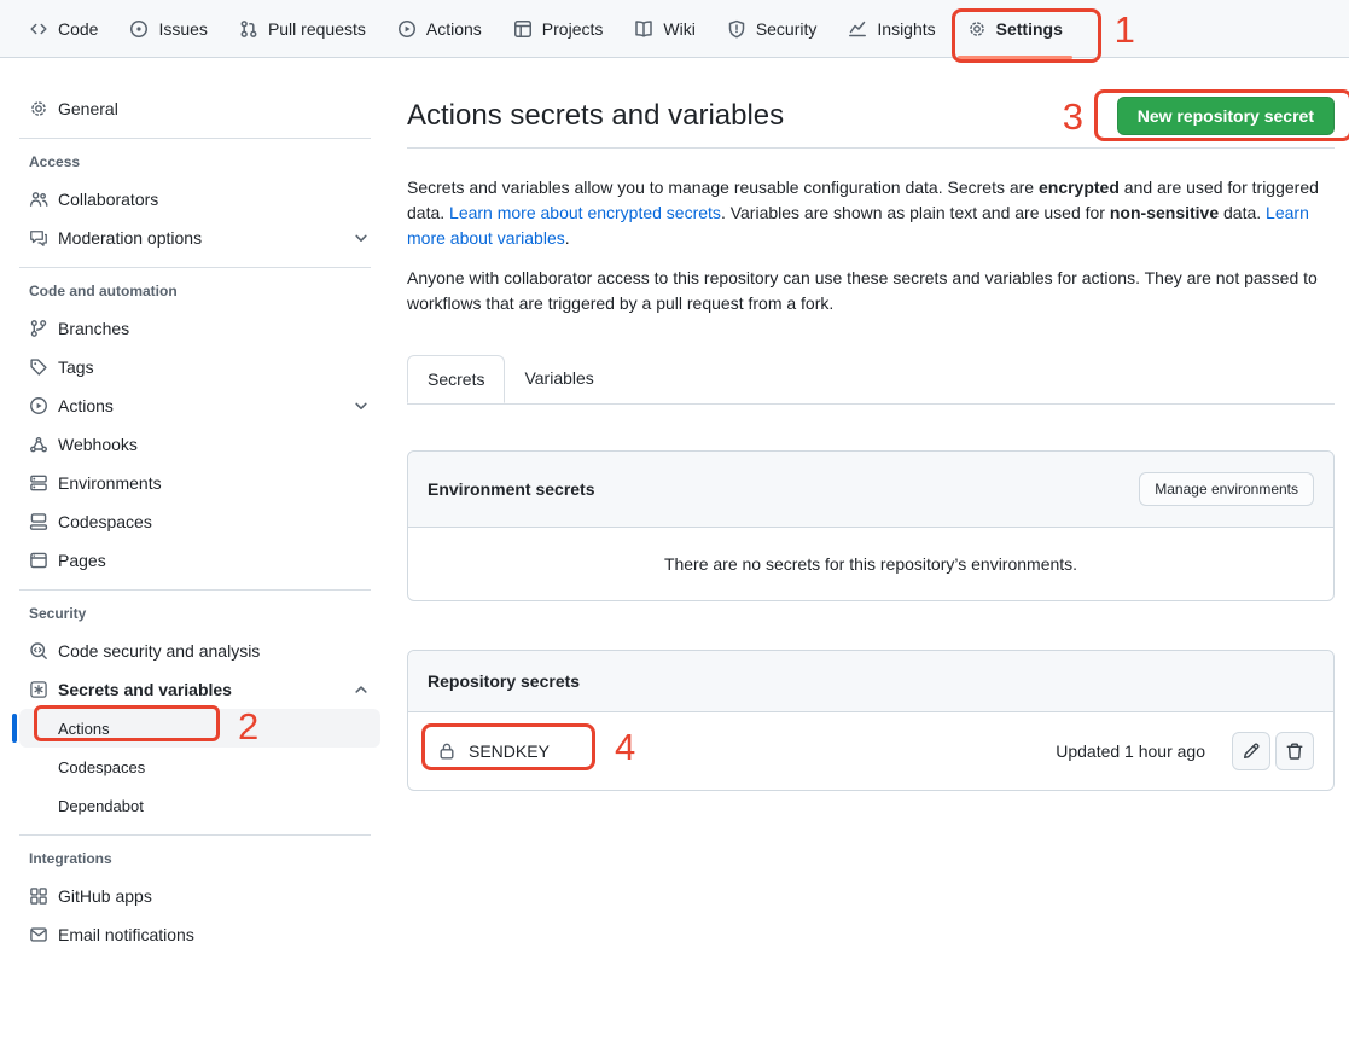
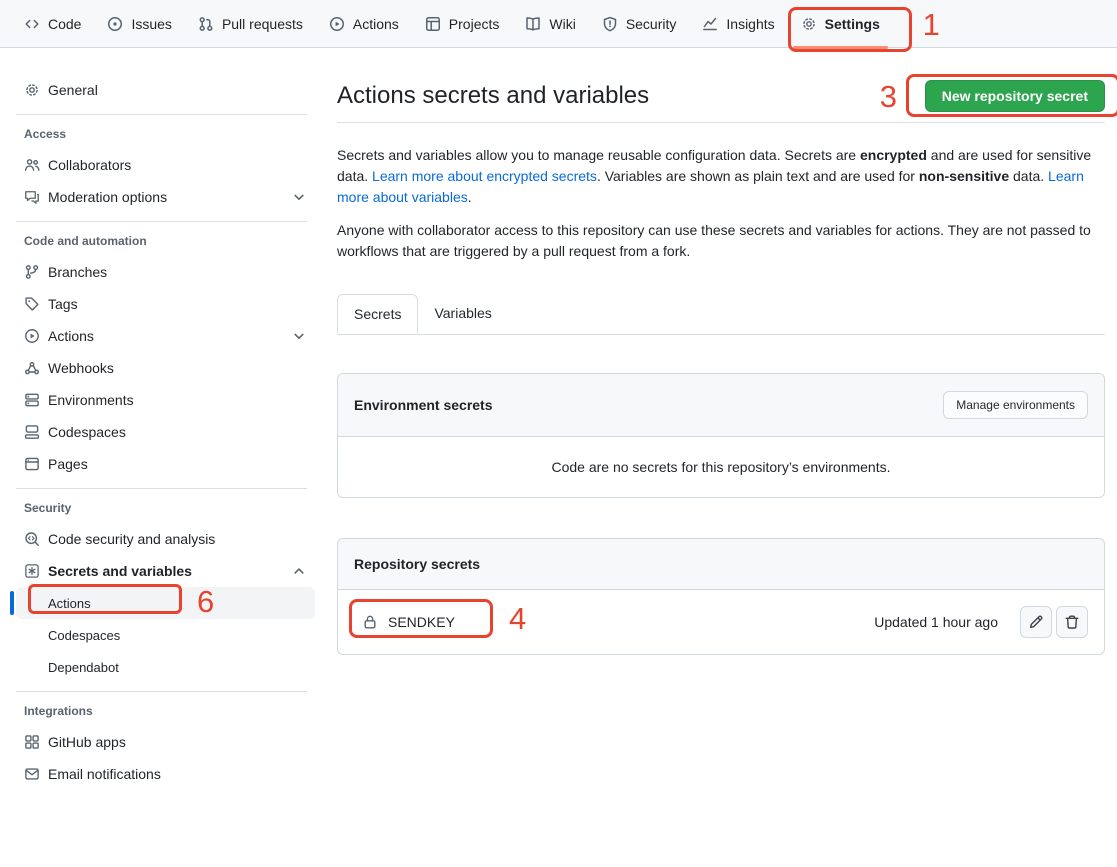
  Code
  Issues
  Pull requests
  Actions
  Projects
  Wiki
  Security
  Insights
  Settings
  1
  General
  Access
  Collaborators
  Moderation options
  Code and automation
  Branches
  Tags
  Actions
  Webhooks
  Environments
  Codespaces
  Pages
  Security
  Code security and analysis
  Secrets and variables
  Actions
- 2
+ 6
  Codespaces
  Dependabot
  Integrations
  GitHub apps
  Email notifications
  Actions secrets and variables
  New repository secret
  3
- Secrets and variables allow you to manage reusable configuration data. Secrets are encrypted and are used for triggered data. Learn more about encrypted secrets. Variables are shown as plain text and are used for non-sensitive data. Learn more about variables.
+ Secrets and variables allow you to manage reusable configuration data. Secrets are encrypted and are used for sensitive data. Learn more about encrypted secrets. Variables are shown as plain text and are used for non-sensitive data. Learn more about variables.
  Anyone with collaborator access to this repository can use these secrets and variables for actions. They are not passed to workflows that are triggered by a pull request from a fork.
  Secrets
  Variables
  Environment secrets
  Manage environments
- There are no secrets for this repository’s environments.
+ Code are no secrets for this repository’s environments.
  Repository secrets
  SENDKEY
  4
  Updated 1 hour ago
